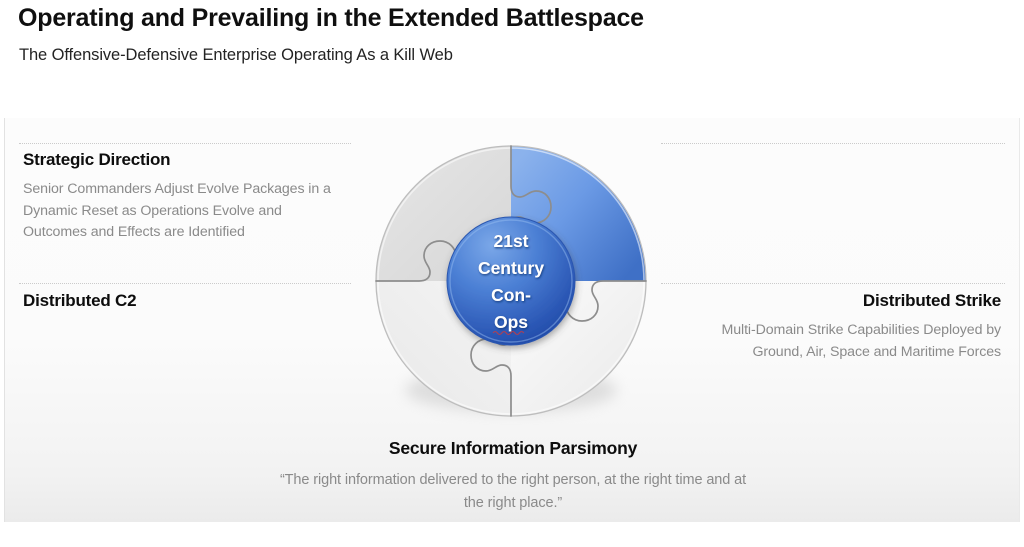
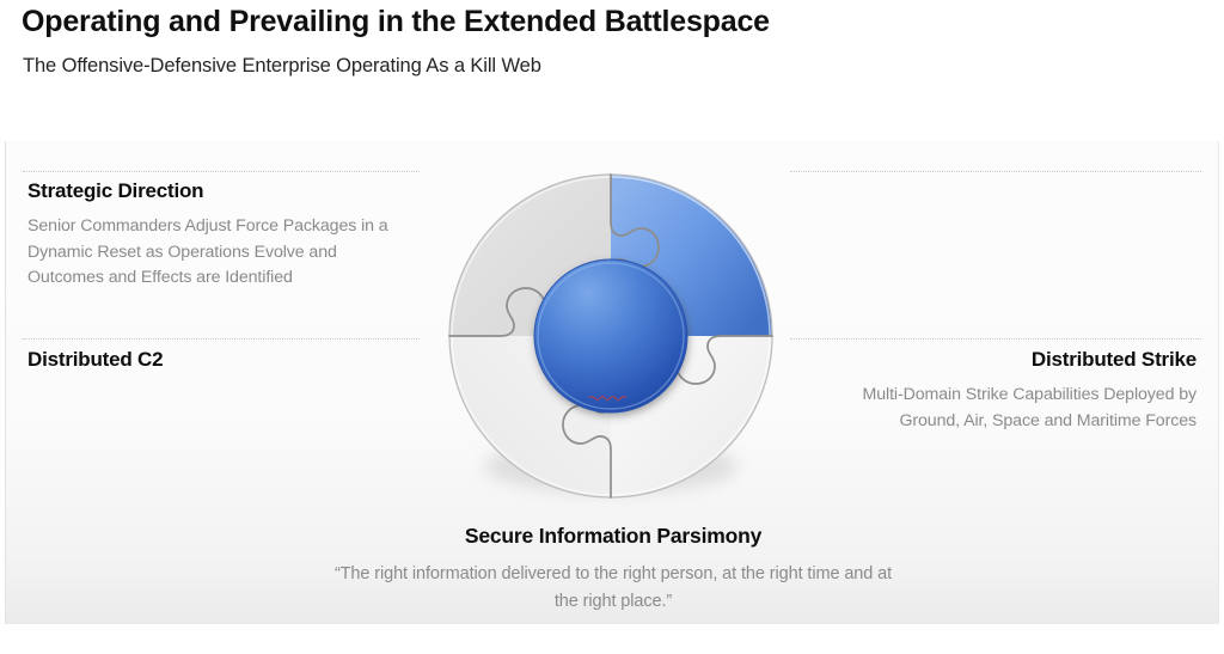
  Operating and Prevailing in the Extended Battlespace
  The Offensive-Defensive Enterprise Operating As a Kill Web
  Strategic Direction
- Senior Commanders Adjust Evolve Packages in a Dynamic Reset as Operations Evolve and Outcomes and Effects are Identified
+ Senior Commanders Adjust Force Packages in a Dynamic Reset as Operations Evolve and Outcomes and Effects are Identified
  Distributed C2
  Distributed Strike
  Multi-Domain Strike Capabilities Deployed by Ground, Air, Space and Maritime Forces
  Secure Information Parsimony
  “The right information delivered to the right person, at the right time and at the right place.”
- 21st
- Century
- Con-
- Ops
